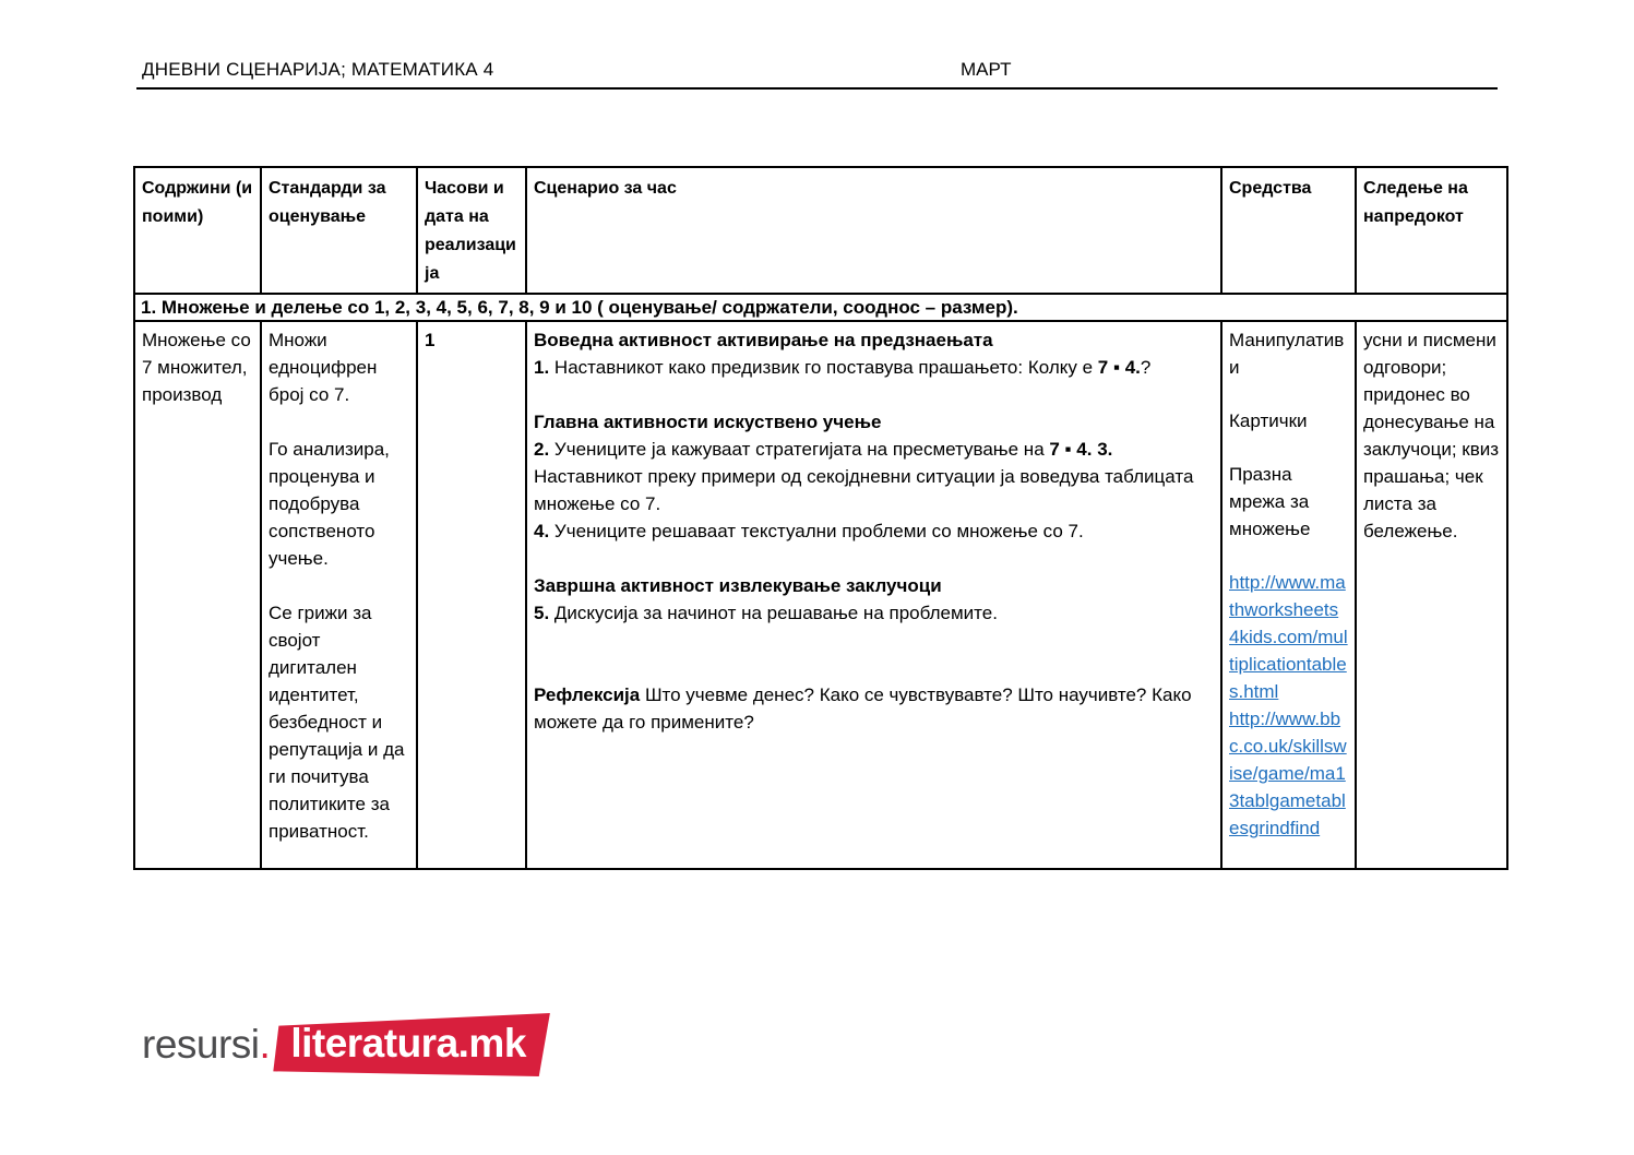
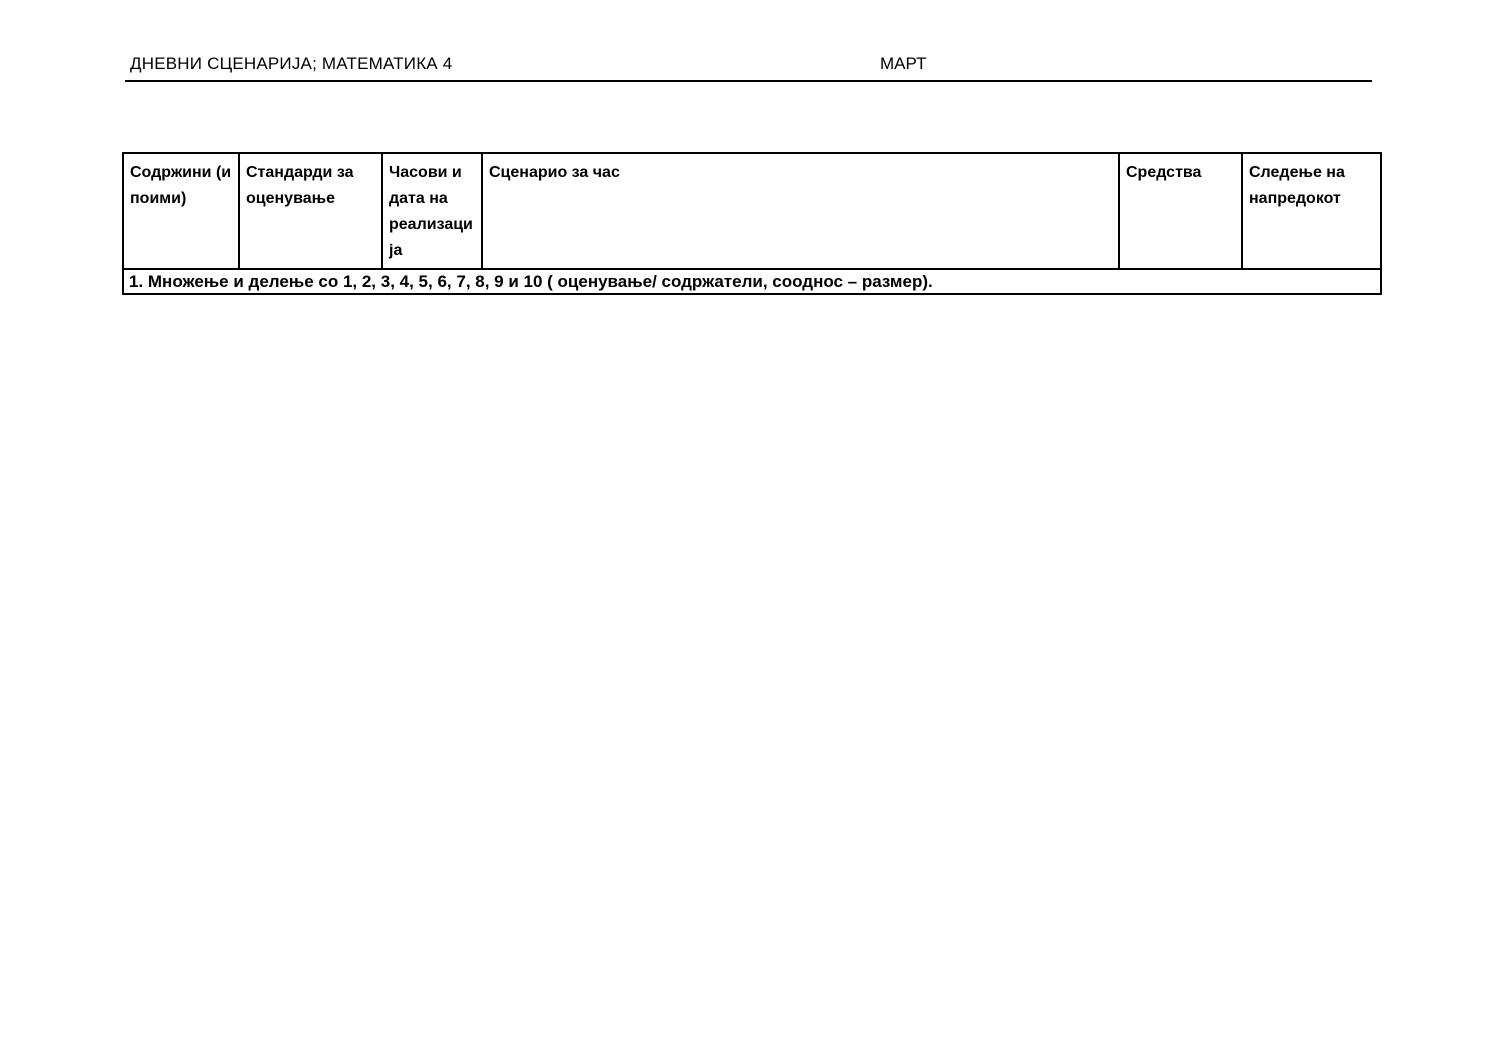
  ДНЕВНИ СЦЕНАРИЈА; МАТЕМАТИКА 4
  МАРТ
  Содржини (и поими)	Стандарди за оценување	Часови и дата на реализација	Сценарио за час	Средства	Следење на напредокот
  1. Множење и делење со 1, 2, 3, 4, 5, 6, 7, 8, 9 и 10 ( оценување/ содржатели, сооднос – размер).
- Множење со 7 множител, производ	Множи едноцифрен број со 7. Го анализира, проценува и подобрува сопственото учење. Се грижи за својот дигитален идентитет, безбедност и репутација и да ги почитува политиките за приватност.	1	Воведна активност активирање на предзнаењата 1. Наставникот како предизвик го поставува прашањето: Колку е 7 ▪ 4.? Главна активности искуствено учење 2. Учениците ја кажуваат стратегијата на пресметување на 7 ▪ 4. 3. Наставникот преку примери од секојдневни ситуации ја воведува таблицата множење со 7. 4. Учениците решаваат текстуални проблеми со множење со 7. Завршна активност извлекување заклучоци 5. Дискусија за начинот на решавање на проблемите. Рефлексија Што учевме денес? Како се чувствувавте? Што научивте? Како можете да го примените?	Манипулативи Картички Празна мрежа за множење http://www.mathworksheets4kids.com/multiplicationtables.html http://www.bbc.co.uk/skillswise/game/ma13tablgametablesgrindfind	усни и писмени одговори; придонес во донесување на заклучоци; квиз прашања; чек листа за бележење.
- resursi.
- literatura.mk
